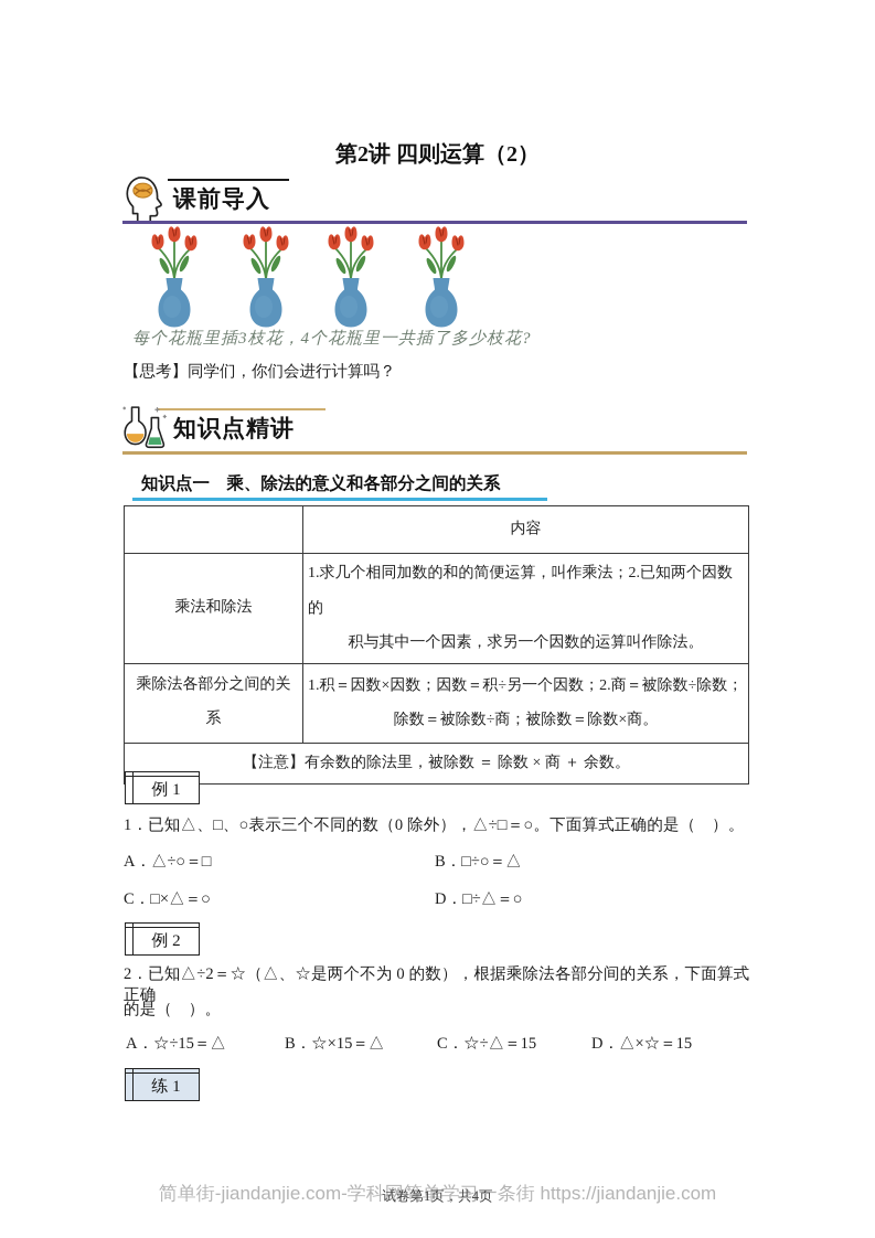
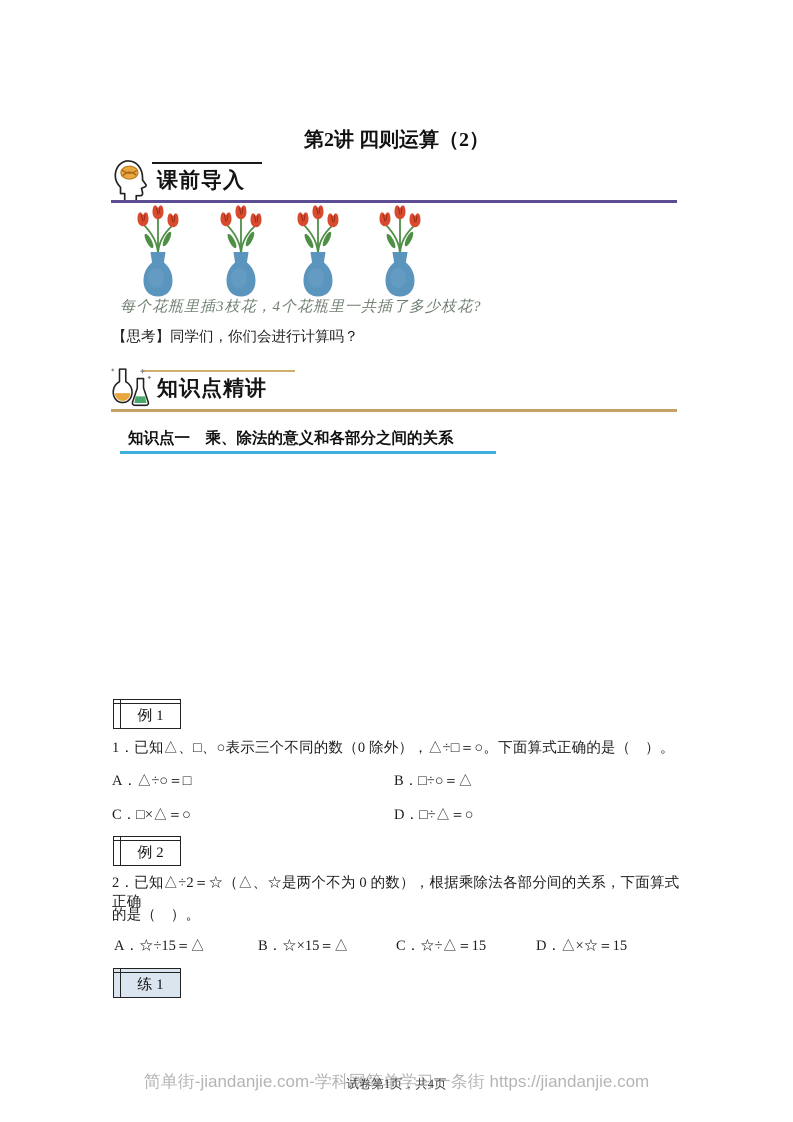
  第2讲 四则运算（2）
  课前导入
  每个花瓶里插3枝花，4个花瓶里一共插了多少枝花?
  【思考】同学们，你们会进行计算吗？
  知识点精讲
  知识点一 乘、除法的意义和各部分之间的关系
- 	内容
- 乘法和除法	1.求几个相同加数的和的简便运算，叫作乘法；2.已知两个因数的 积与其中一个因素，求另一个因数的运算叫作除法。
- 乘除法各部分之间的关系	1.积＝因数×因数；因数＝积÷另一个因数；2.商＝被除数÷除数； 除数＝被除数÷商；被除数＝除数×商。
- 【注意】有余数的除法里，被除数 ＝ 除数 × 商 ＋ 余数。
  例 1
  1．已知△、□、○表示三个不同的数（0 除外），△÷□＝○。下面算式正确的是（ ）。
  A．△÷○＝□
  B．□÷○＝△
  C．□×△＝○
  D．□÷△＝○
  例 2
  2．已知△÷2＝☆（△、☆是两个不为 0 的数），根据乘除法各部分间的关系，下面算式正确
  的是（ ）。
  A．☆÷15＝△
  B．☆×15＝△
  C．☆÷△＝15
  D．△×☆＝15
  练 1
  简单街-jiandanjie.com-学科网简单学习一条街 https://jiandanjie.com
  试卷第1页，共4页
